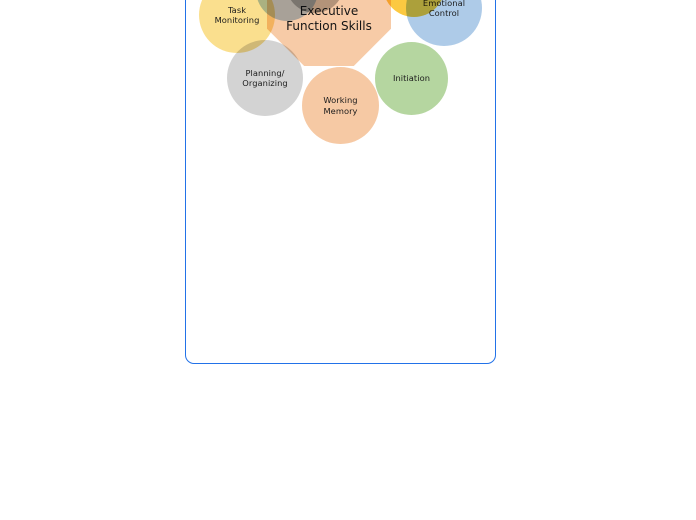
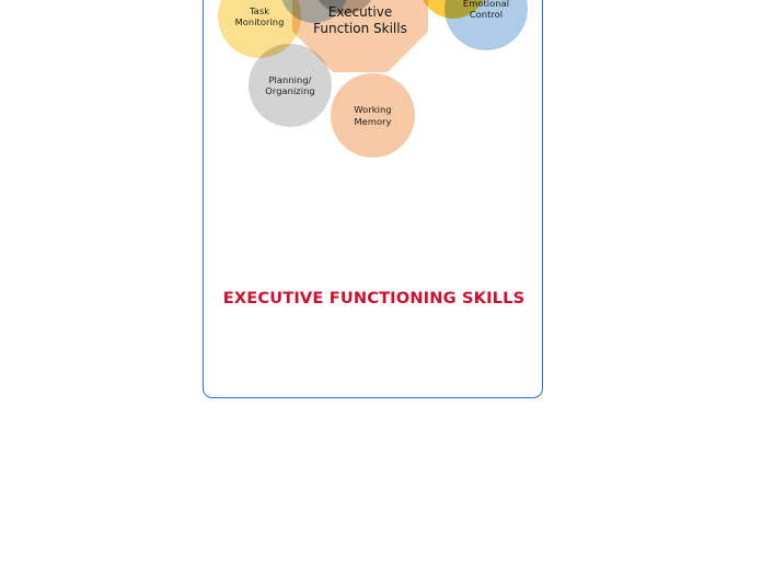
  Task
  Monitoring
  Emotional
  Control
- Initiation
  Planning/
  Organizing
  Working
  Memory
  Executive
  Function Skills
+ EXECUTIVE FUNCTIONING SKILLS
